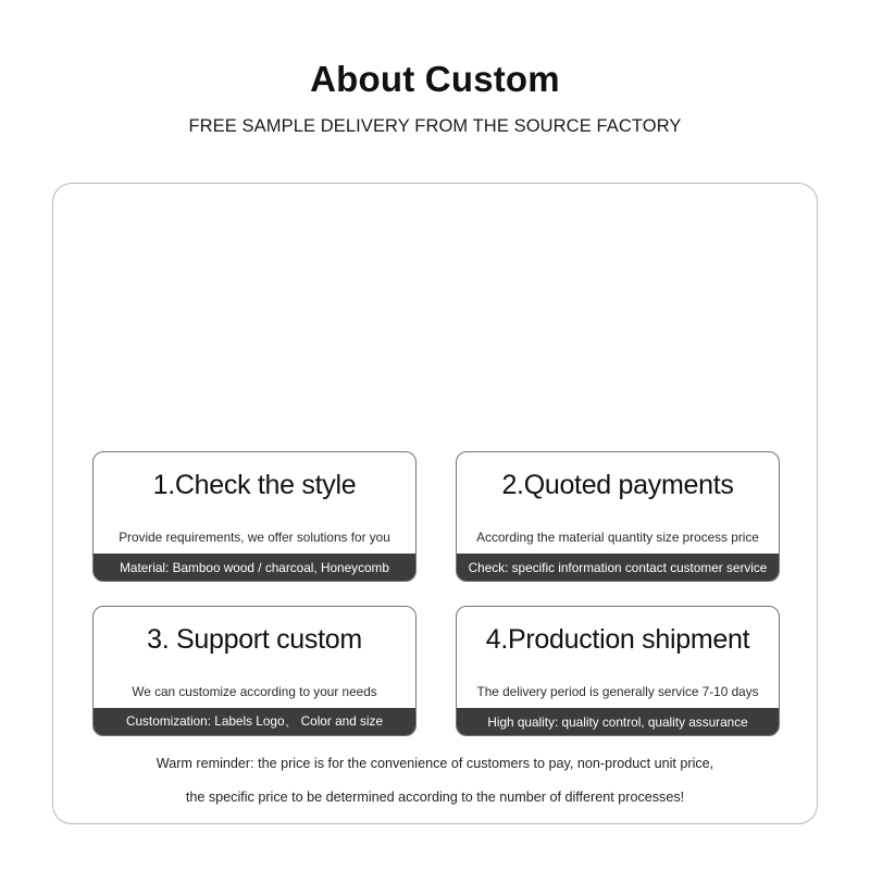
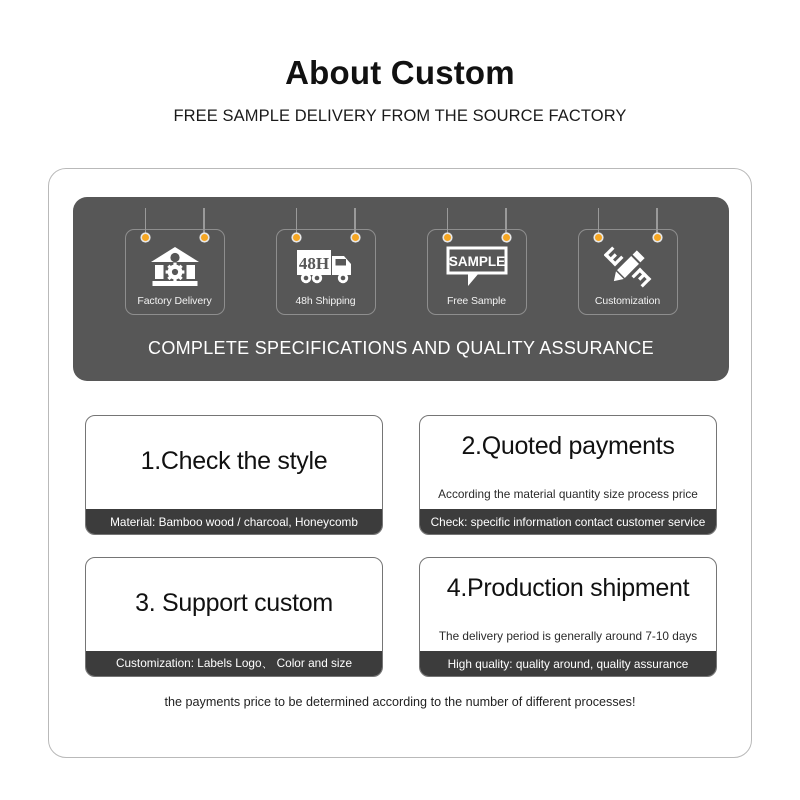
  About Custom
  FREE SAMPLE DELIVERY FROM THE SOURCE FACTORY
+ Factory Delivery
+ 48H
+ 48h Shipping
+ SAMPLE
+ Free Sample
+ Customization
+ COMPLETE SPECIFICATIONS AND QUALITY ASSURANCE
  1.Check the style
- Provide requirements, we offer solutions for you
  Material: Bamboo wood / charcoal, Honeycomb
  2.Quoted payments
  According the material quantity size process price
  Check: specific information contact customer service
  3. Support custom
- We can customize according to your needs
  Customization: Labels Logo、 Color and size
  4.Production shipment
- The delivery period is generally service 7-10 days
+ The delivery period is generally around 7-10 days
- High quality: quality control, quality assurance
+ High quality: quality around, quality assurance
- Warm reminder: the price is for the convenience of customers to pay, non-product unit price,
- the specific price to be determined according to the number of different processes!
+ the payments price to be determined according to the number of different processes!
